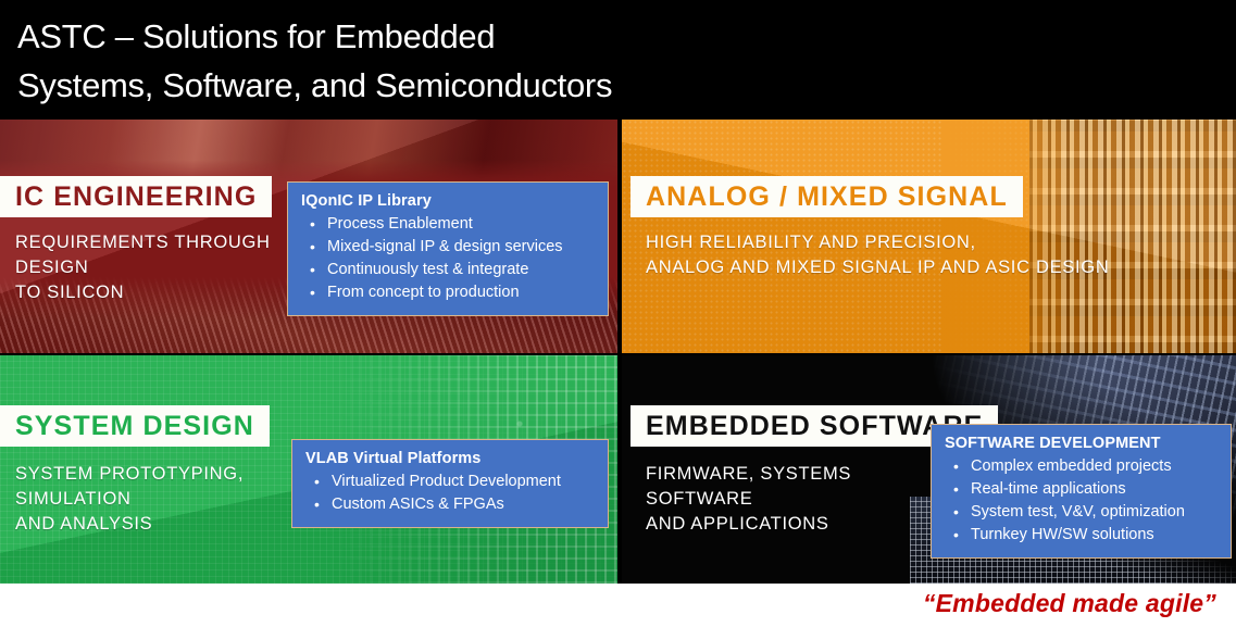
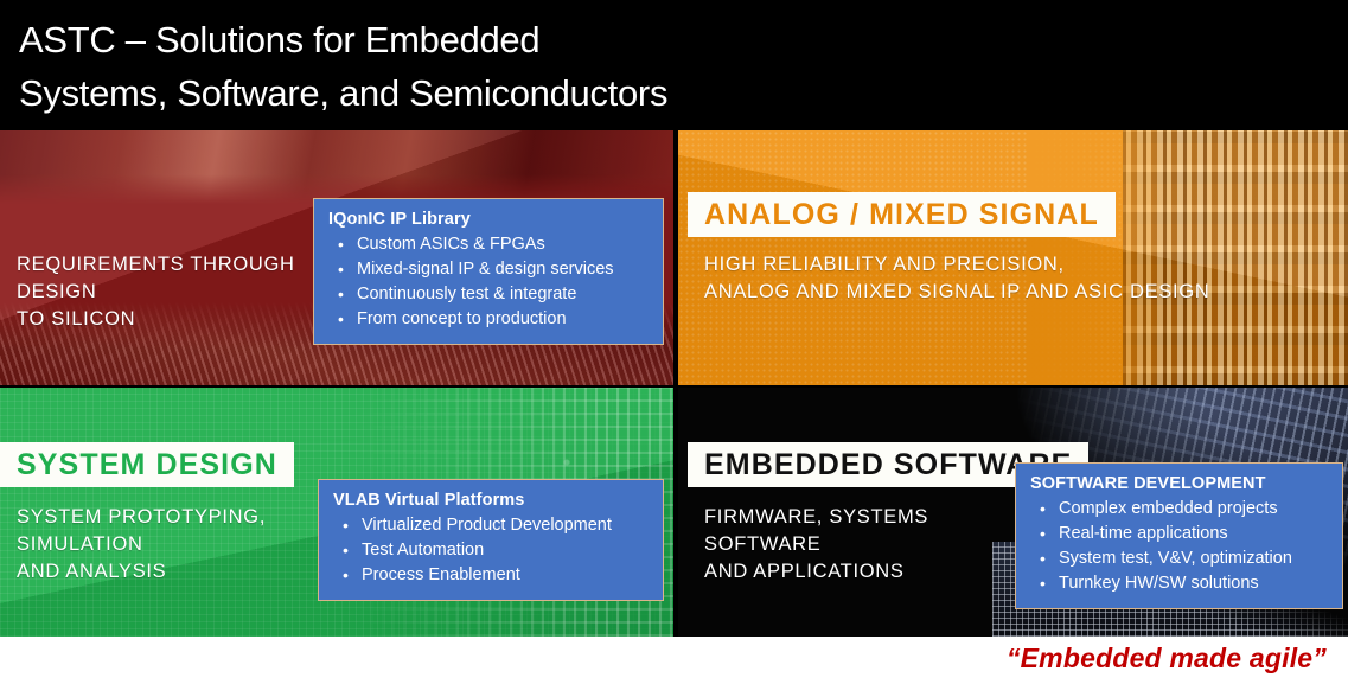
  ASTC – Solutions for Embedded
  Systems, Software, and Semiconductors
- IC ENGINEERING
  ANALOG / MIXED SIGNAL
  SYSTEM DESIGN
  EMBEDDED SOFTW
  REQUIREMENTS THROUGH DESIGN
  TO SILICON
  HIGH RELIABILITY AND PRECISION,
  ANALOG AND MIXED SIGNAL IP AND ASIC DESIGN
  SYSTEM PROTOTYPING, SIMULATION
  AND ANALYSIS
  FIRMWARE, SYSTEMS SOFTWARE
  AND APPLICATIONS
  IQonIC IP Library
- Process Enablement
+ Custom ASICs & FPGAs
  Mixed-signal IP & design services
  Continuously test & integrate
  From concept to production
  VLAB Virtual Platforms
  Virtualized Product Development
+ Test Automation
- Custom ASICs & FPGAs
+ Process Enablement
  SOFTWARE DEVELOPMENT
  Complex embedded projects
  Real-time applications
  System test, V&V, optimization
  Turnkey HW/SW solutions
  “Embedded made agile”
